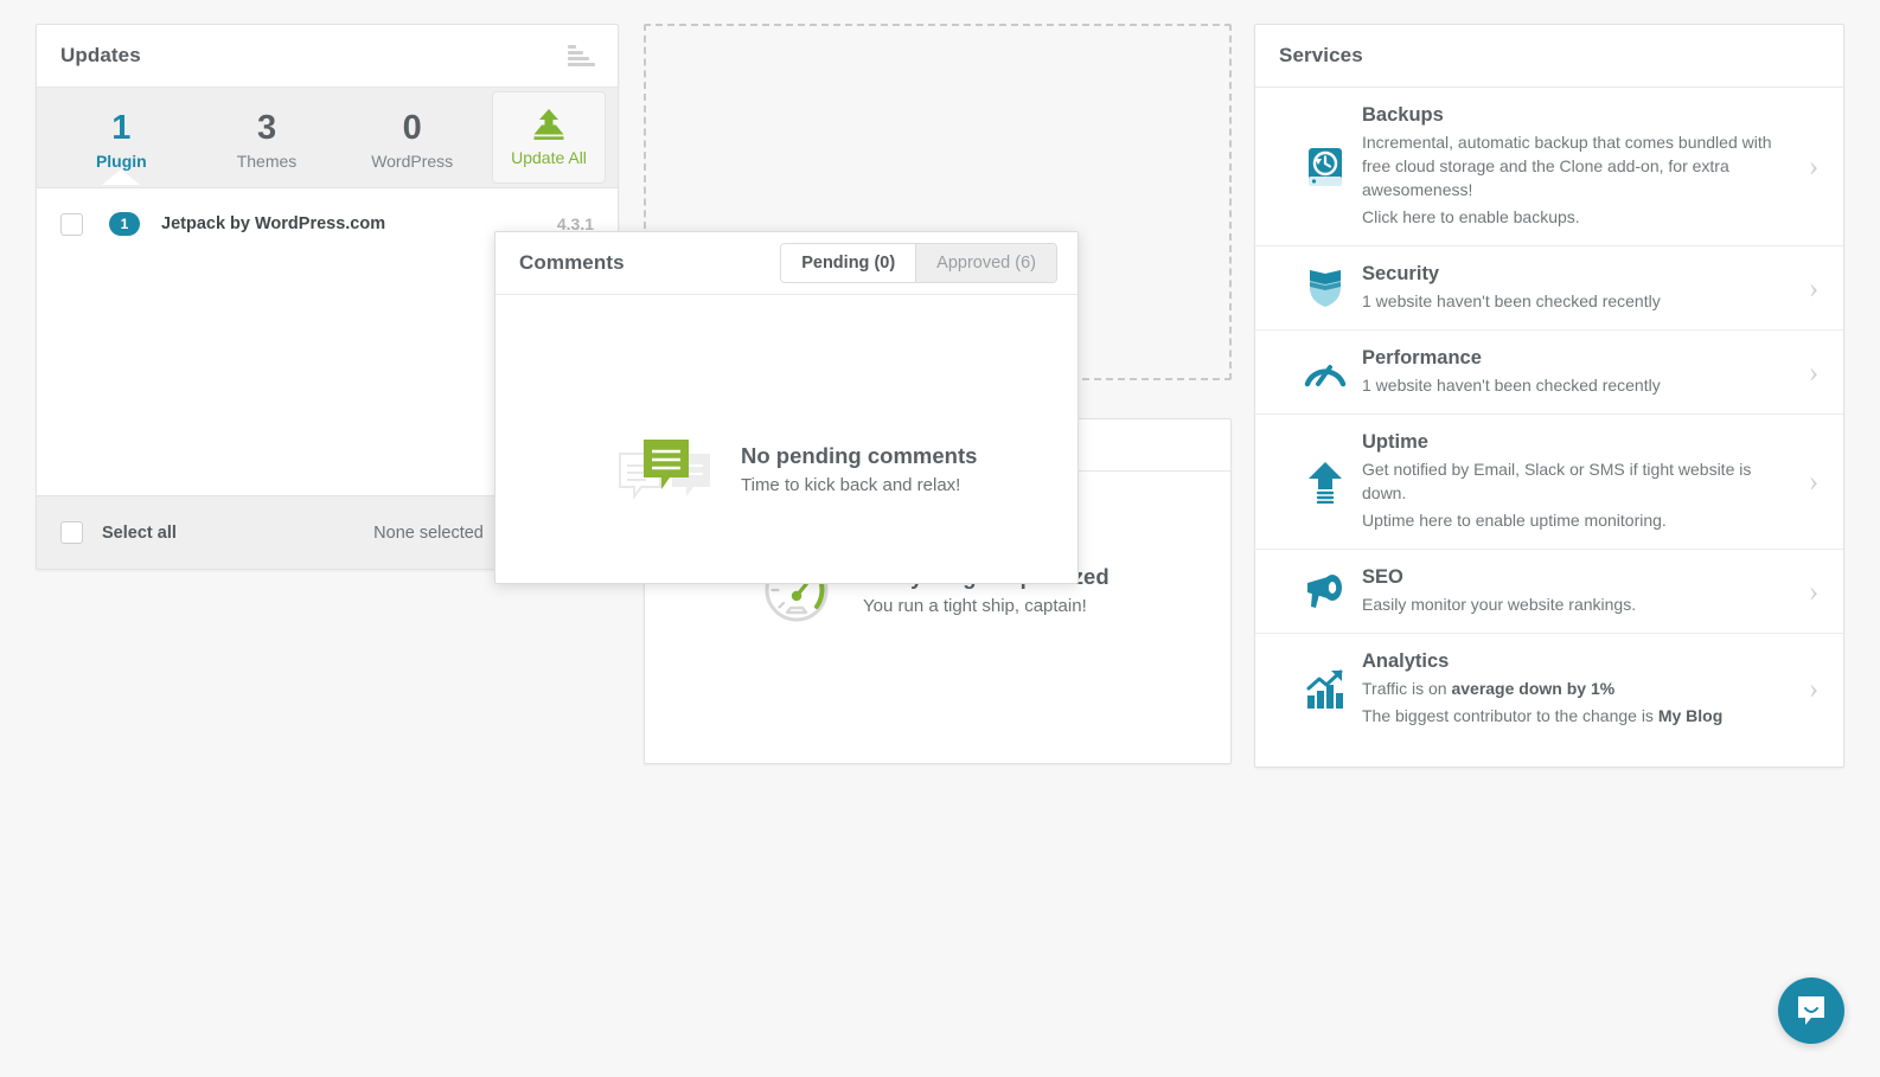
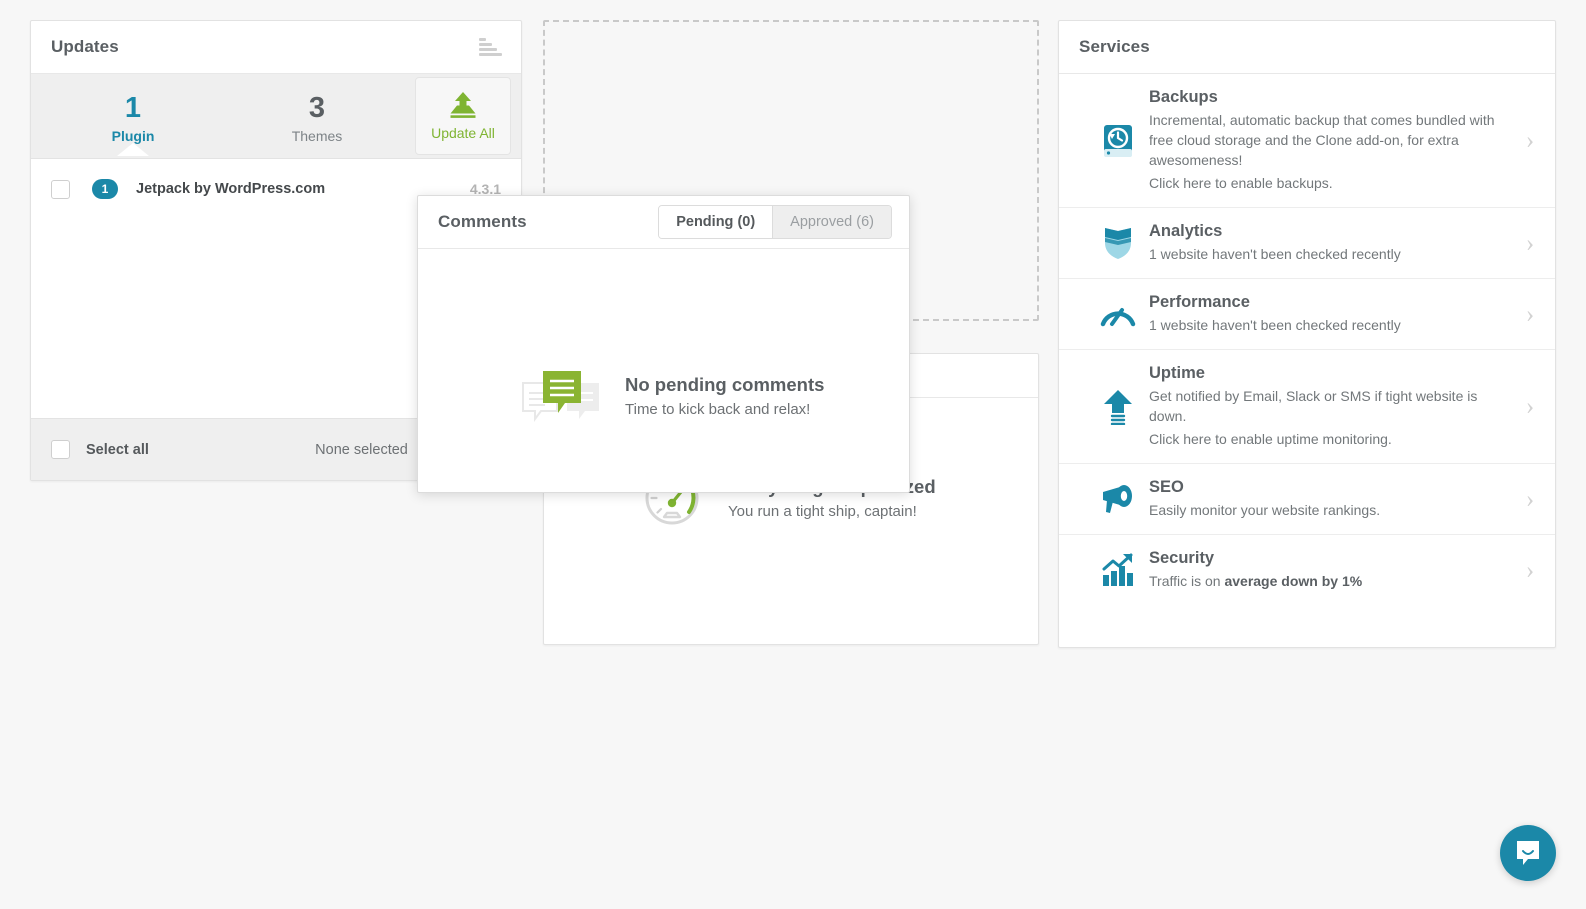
  Updates
  1
  Plugin
  3
  Themes
- 0
- WordPress
  Update All
  1
  Jetpack by WordPress.com
  4.3.1
  Select all
  None selected
  You run a tight ship, captain!
  Comments
  Pending (0)
  Approved (6)
  No pending comments
  Time to kick back and relax!
  Services
  Backups
  Incremental, automatic backup that comes bundled with free cloud storage and the Clone add-on, for extra awesomeness!
  Click here to enable backups.
  ›
- Security
+ Analytics
  1 website haven't been checked recently
  ›
  Performance
  1 website haven't been checked recently
  ›
  Uptime
  Get notified by Email, Slack or SMS if tight website is down.
- Uptime here to enable uptime monitoring.
+ Click here to enable uptime monitoring.
  ›
  SEO
  Easily monitor your website rankings.
  ›
- Analytics
+ Security
  Traffic is on average down by 1%
- The biggest contributor to the change is My Blog
  ›
